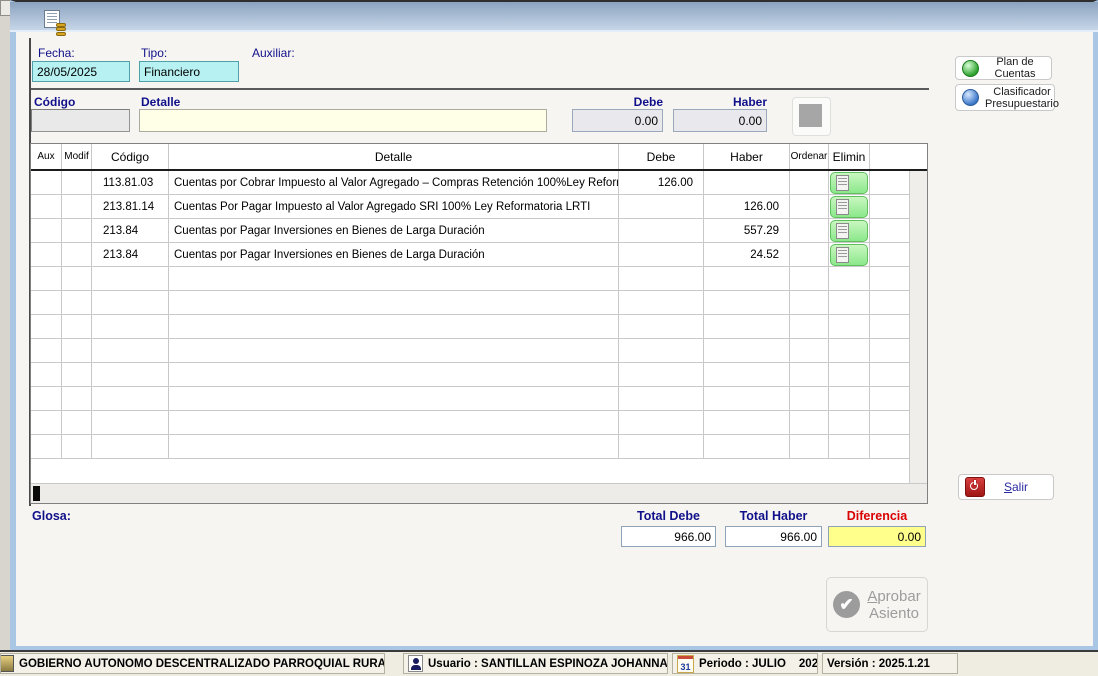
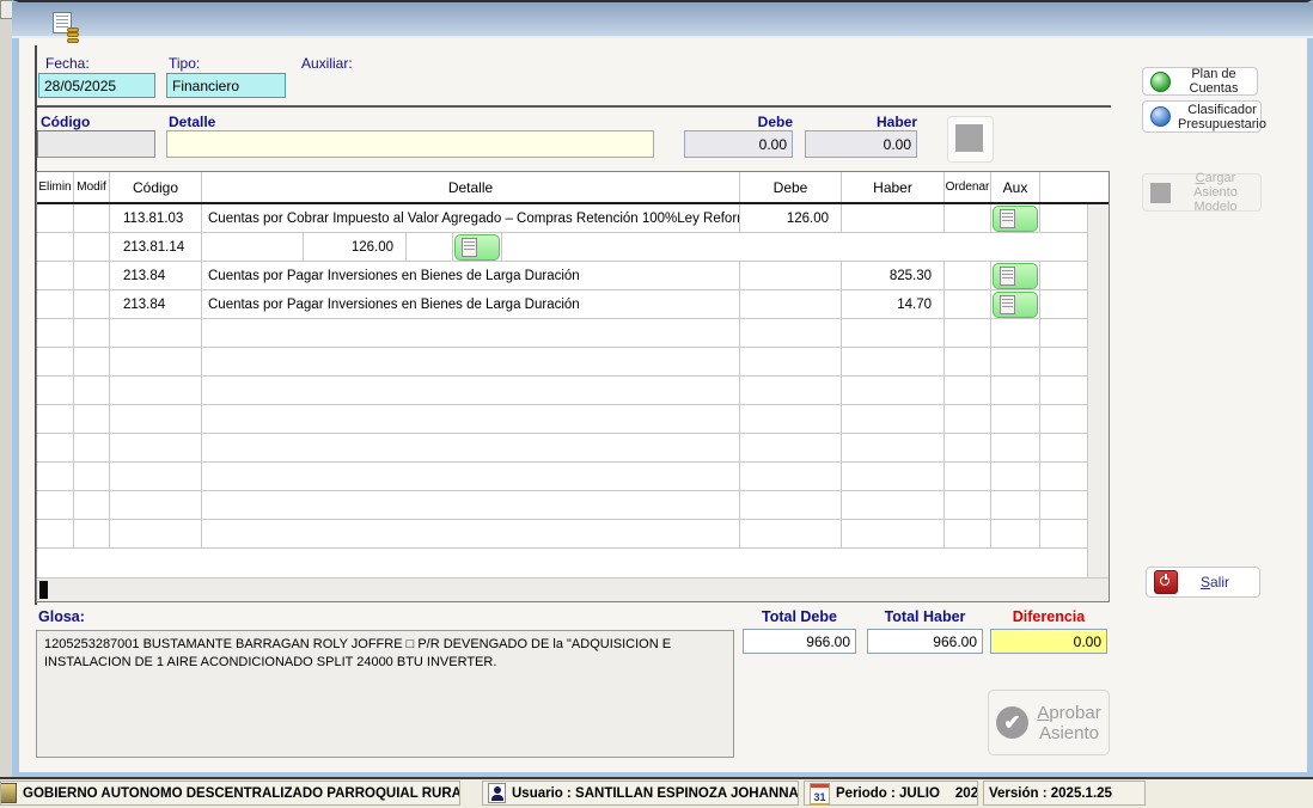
  Fecha:
  28/05/2025
  Tipo:
  Financiero
  Auxiliar:
  Código
  Detalle
  Debe
  0.00
  Haber
  0.00
- Aux
+ Elimin
  Modif
  Código
  Detalle
  Debe
  Haber
  Ordenar
- Elimin
+ Aux
  113.81.03
  Cuentas por Cobrar Impuesto al Valor Agregado – Compras Retención 100%Ley Refor
  126.00
  213.81.14
- Cuentas Por Pagar Impuesto al Valor Agregado SRI 100% Ley Reformatoria LRTI
  126.00
  213.84
  Cuentas por Pagar Inversiones en Bienes de Larga Duración
- 557.29
+ 825.30
  213.84
  Cuentas por Pagar Inversiones en Bienes de Larga Duración
- 24.52
+ 14.70
  Plan de Cuentas
  Clasificador
  Presupuestario
+ Cargar Asiento
+ Modelo
  Salir
  Glosa:
+ 1205253287001 BUSTAMANTE BARRAGAN ROLY JOFFRE □ P/R DEVENGADO DE la "ADQUISICION E INSTALACION DE 1 AIRE ACONDICIONADO SPLIT 24000 BTU INVERTER.
  Total Debe
  966.00
  Total Haber
  966.00
  Diferencia
  0.00
  ✔
  Aprobar
  Asiento
  GOBIERNO AUTONOMO DESCENTRALIZADO PARROQUIAL RURA
  Usuario : SANTILLAN ESPINOZA JOHANNA
  31
  Periodo : JULIO
  202
- Versión : 2025.1.21
+ Versión : 2025.1.25
